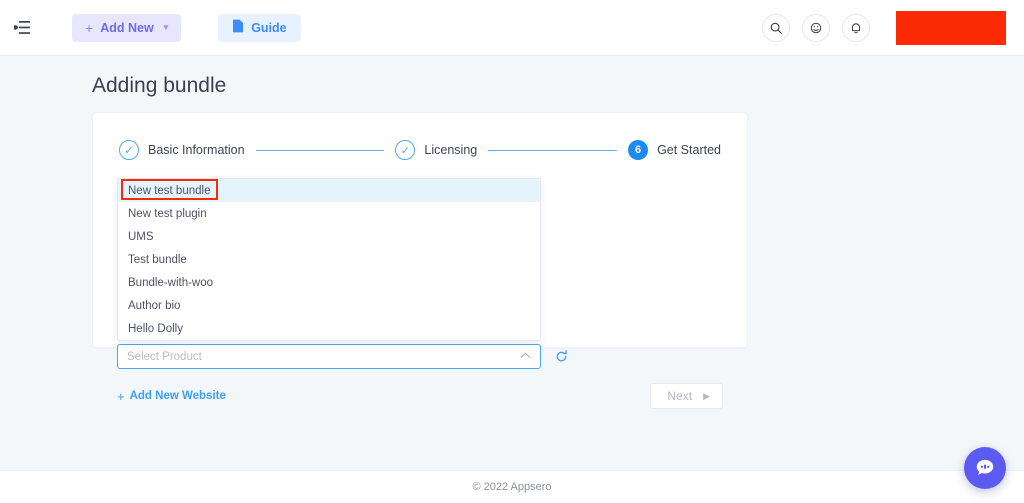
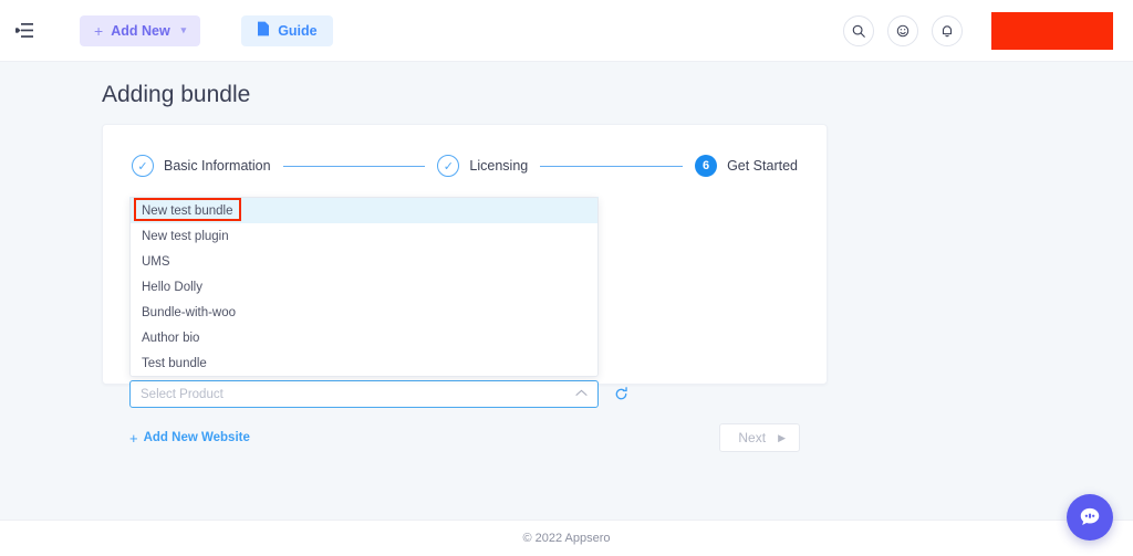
  +
  Add New
  ▾
  Guide
  Adding bundle
  ✓
  Basic Information
  ✓
  Licensing
  6
  Get Started
  New test bundle
  New test plugin
  UMS
- Test bundle
+ Hello Dolly
  Bundle-with-woo
  Author bio
- Hello Dolly
+ Test bundle
  Select Product
  +
  Add New Website
  Next
  ▶
  © 2022 Appsero
